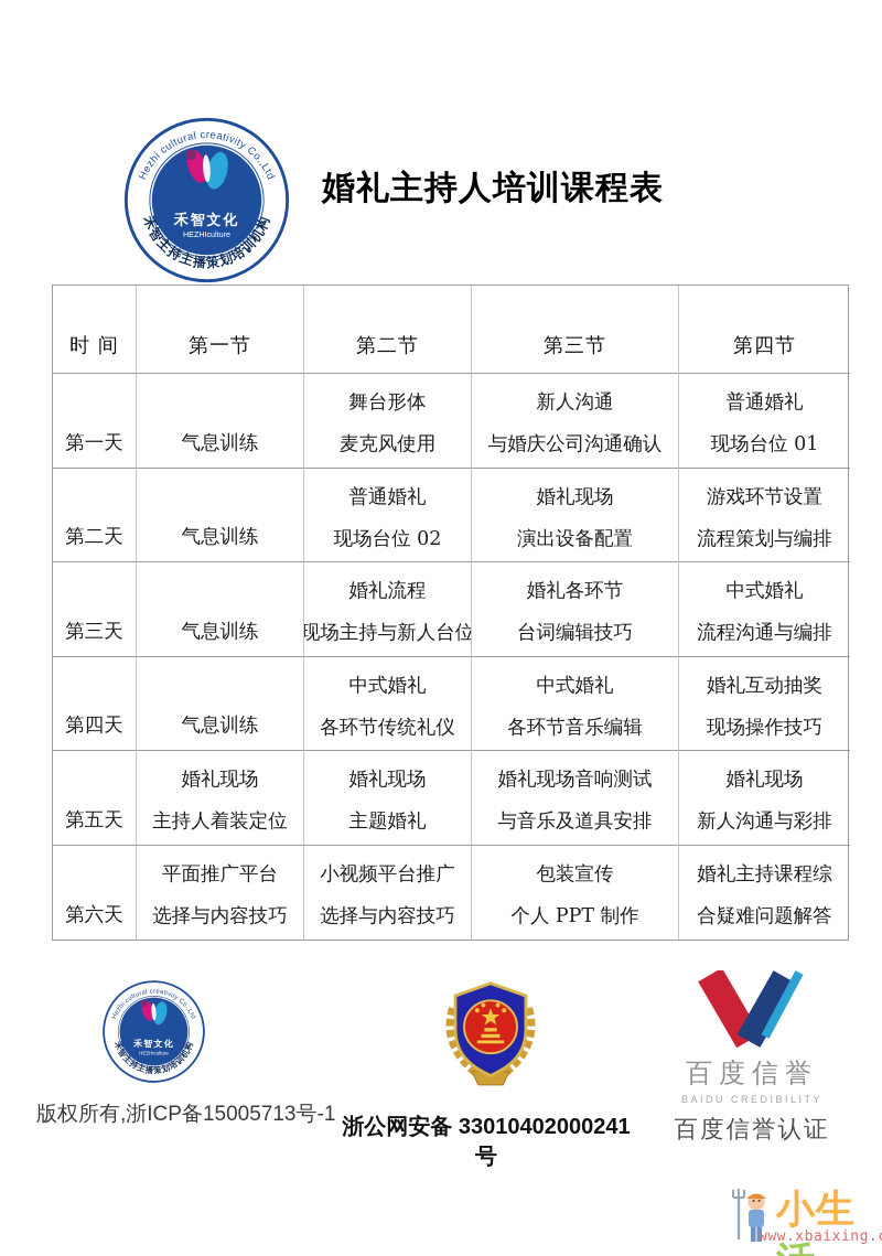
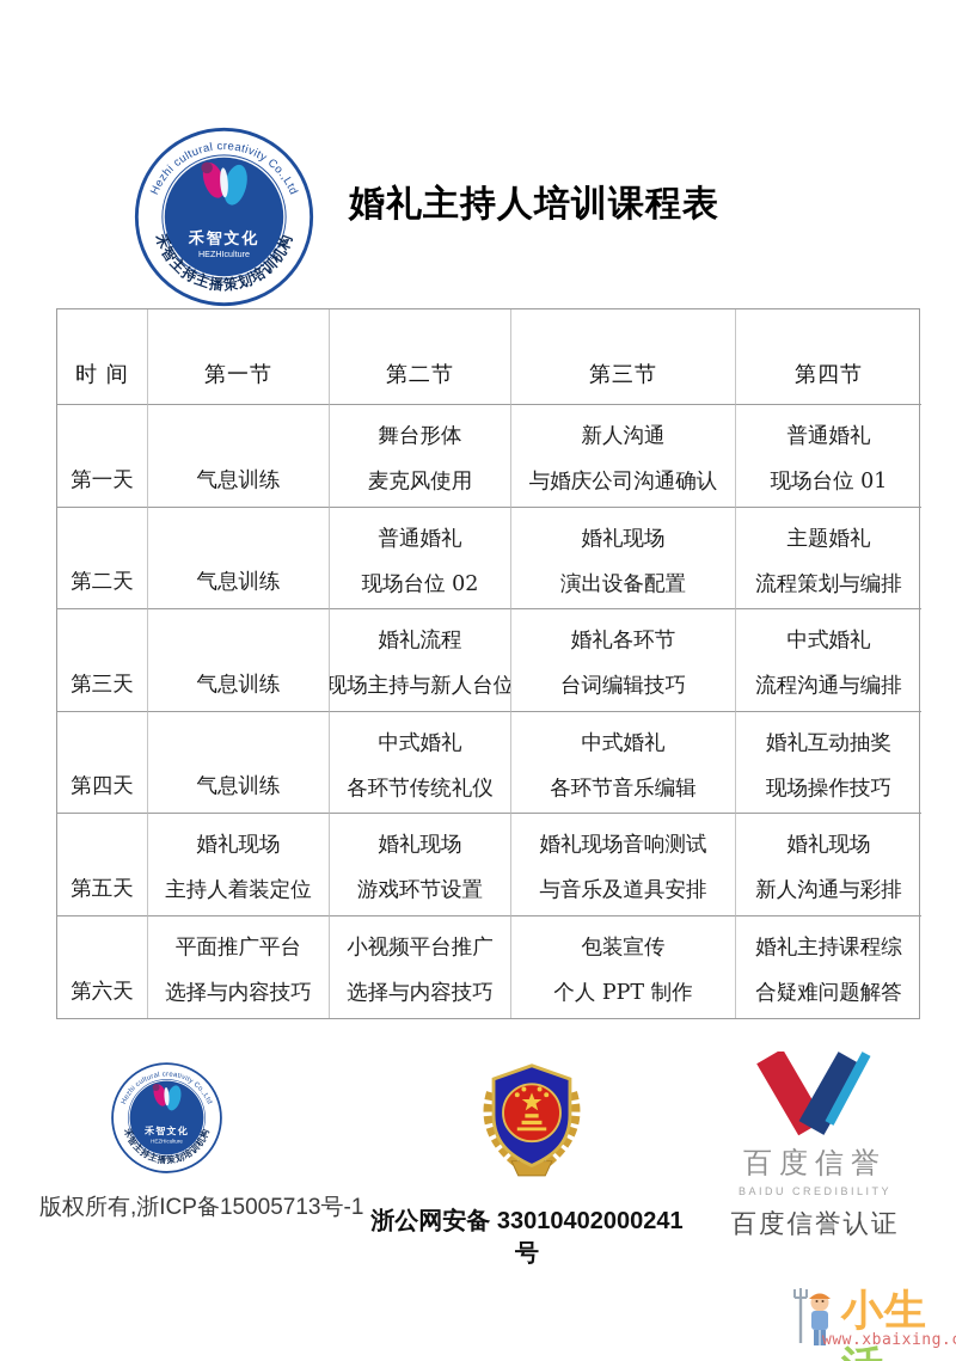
  婚礼主持人培训课程表
  时 间
  第一节
  第二节
  第三节
  第四节
  第一天
  气息训练
  舞台形体
  麦克风使用
  新人沟通
  与婚庆公司沟通确认
  普通婚礼
  现场台位 01
  第二天
  气息训练
  普通婚礼
  现场台位 02
  婚礼现场
  演出设备配置
- 游戏环节设置
+ 主题婚礼
  流程策划与编排
  第三天
  气息训练
  婚礼流程
  现场主持与新人台位
  婚礼各环节
  台词编辑技巧
  中式婚礼
  流程沟通与编排
  第四天
  气息训练
  中式婚礼
  各环节传统礼仪
  中式婚礼
  各环节音乐编辑
  婚礼互动抽奖
  现场操作技巧
  第五天
  婚礼现场
  主持人着装定位
  婚礼现场
- 主题婚礼
+ 游戏环节设置
  婚礼现场音响测试
  与音乐及道具安排
  婚礼现场
  新人沟通与彩排
  第六天
  平面推广平台
  选择与内容技巧
  小视频平台推广
  选择与内容技巧
  包装宣传
  个人 PPT 制作
  婚礼主持课程综
  合疑难问题解答
  版权所有,浙ICP备15005713号-1
  浙公网安备 33010402000241号
  百度信誉
  BAIDU CREDIBILITY
  百度信誉认证
  www.xbaixing.
